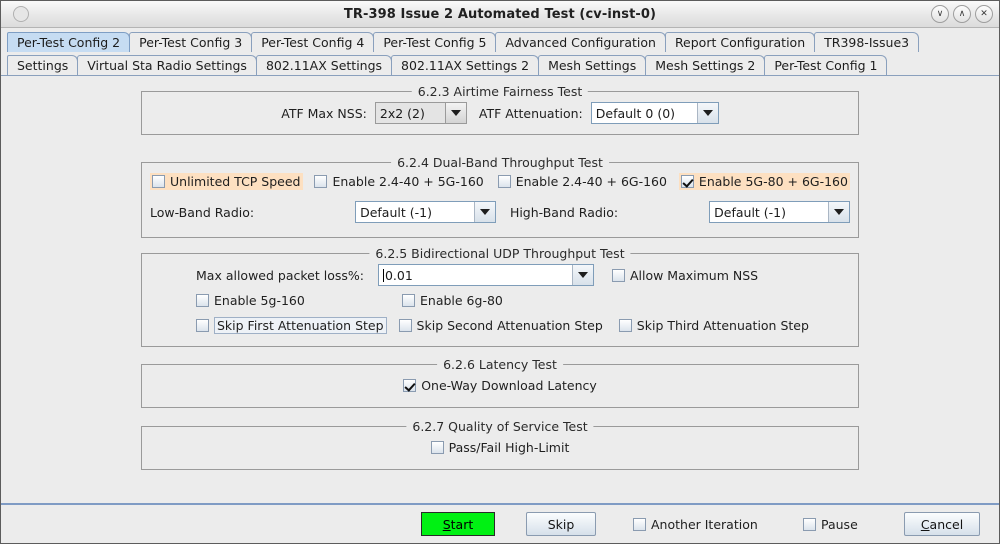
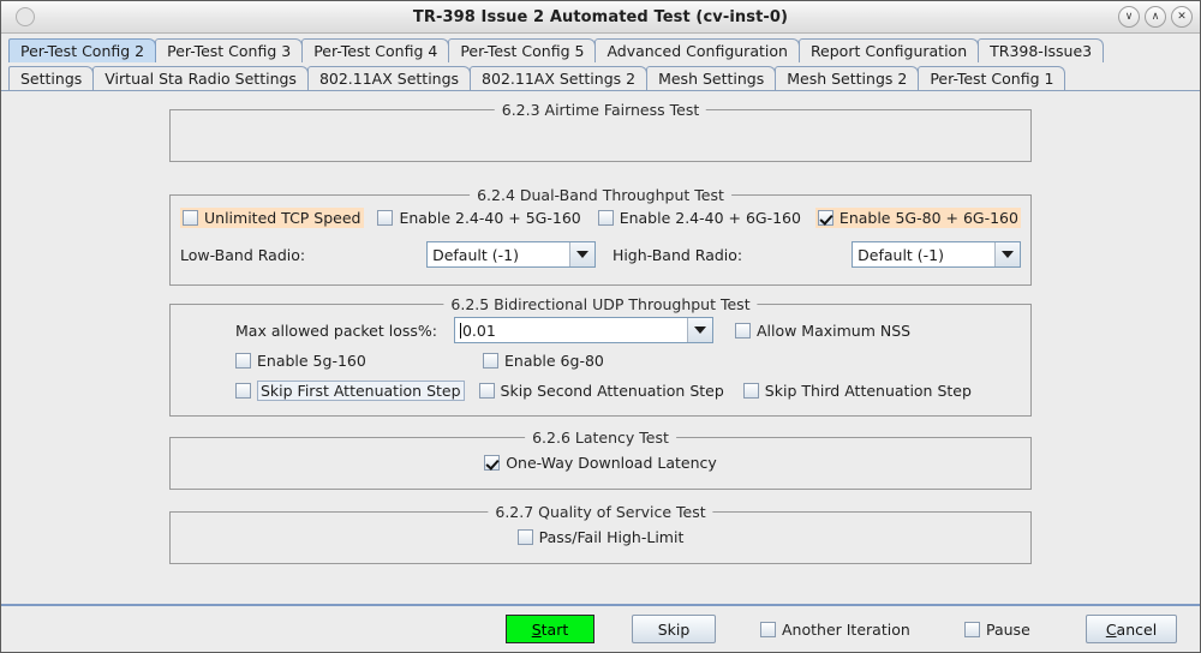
  TR-398 Issue 2 Automated Test (cv-inst-0)
  ∨
  ∧
  ✕
  Per-Test Config 2
  Per-Test Config 3
  Per-Test Config 4
  Per-Test Config 5
  Advanced Configuration
  Report Configuration
  TR398-Issue3
  Settings
  Virtual Sta Radio Settings
  802.11AX Settings
  802.11AX Settings 2
  Mesh Settings
  Mesh Settings 2
  Per-Test Config 1
  6.2.3 Airtime Fairness Test
- ATF Max NSS:
- 2x2 (2)
- ATF Attenuation:
- Default 0 (0)
  6.2.4 Dual-Band Throughput Test
  Unlimited TCP Speed
  Enable 2.4-40 + 5G-160
  Enable 2.4-40 + 6G-160
  Enable 5G-80 + 6G-160
  Low-Band Radio:
  Default (-1)
  High-Band Radio:
  Default (-1)
  6.2.5 Bidirectional UDP Throughput Test
  Max allowed packet loss%:
  0.01
  Allow Maximum NSS
  Enable 5g-160
  Enable 6g-80
  Skip First Attenuation Step
  Skip Second Attenuation Step
  Skip Third Attenuation Step
  6.2.6 Latency Test
  One-Way Download Latency
  6.2.7 Quality of Service Test
  Pass/Fail High-Limit
  S
  tart
  Skip
  Another Iteration
  Pause
  C
  ancel
